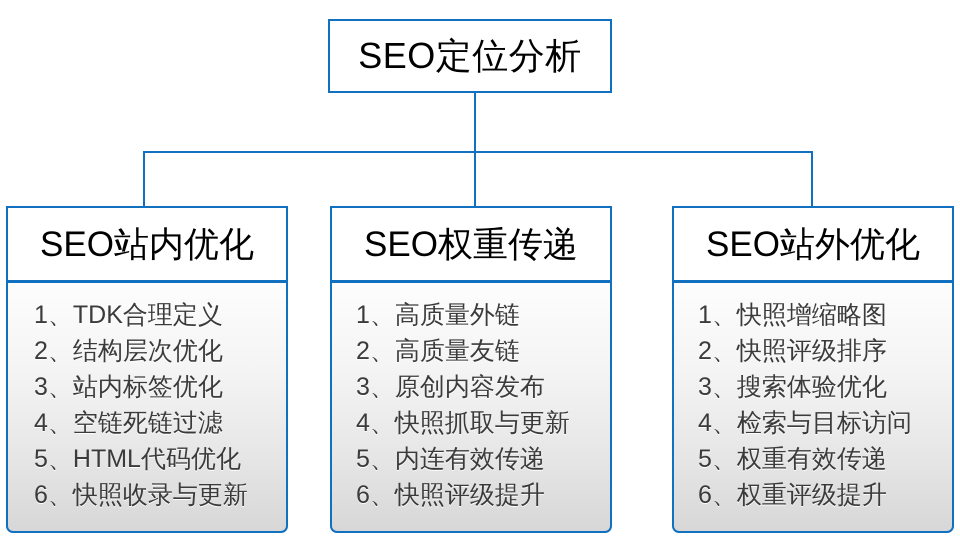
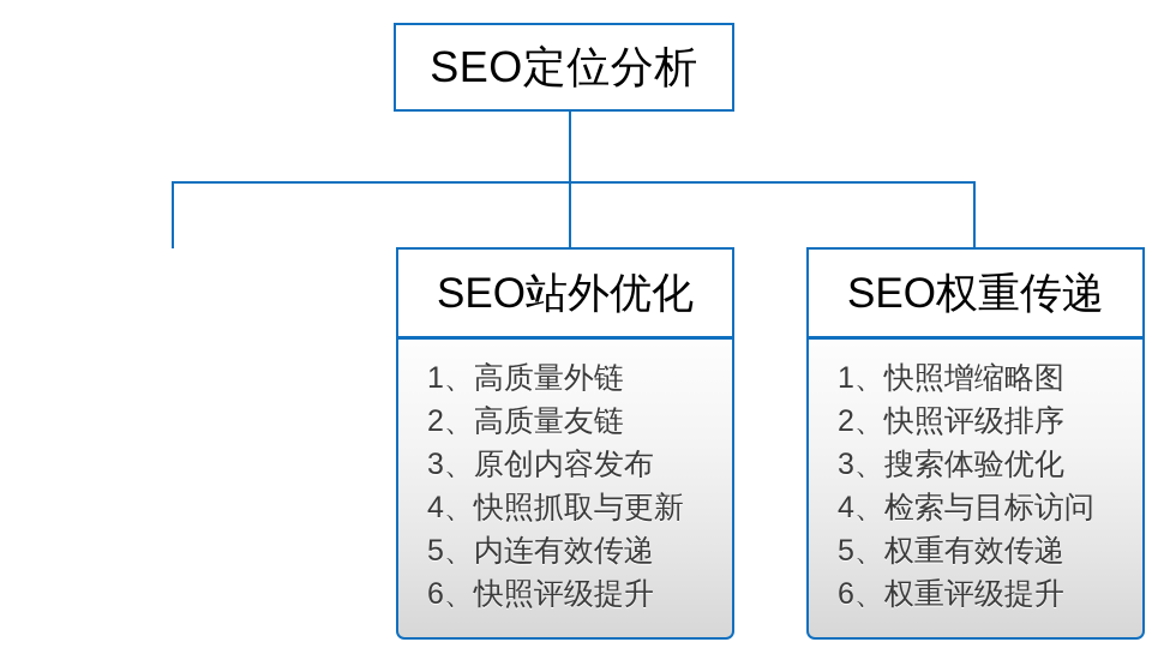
  SEO定位分析
- SEO站内优化
- 1、TDK合理定义
- 2、结构层次优化
- 3、站内标签优化
- 4、空链死链过滤
- 5、HTML代码优化
- 6、快照收录与更新
- SEO权重传递
+ SEO站外优化
  1、高质量外链
  2、高质量友链
  3、原创内容发布
  4、快照抓取与更新
  5、内连有效传递
  6、快照评级提升
- SEO站外优化
+ SEO权重传递
  1、快照增缩略图
  2、快照评级排序
  3、搜索体验优化
  4、检索与目标访问
  5、权重有效传递
  6、权重评级提升
